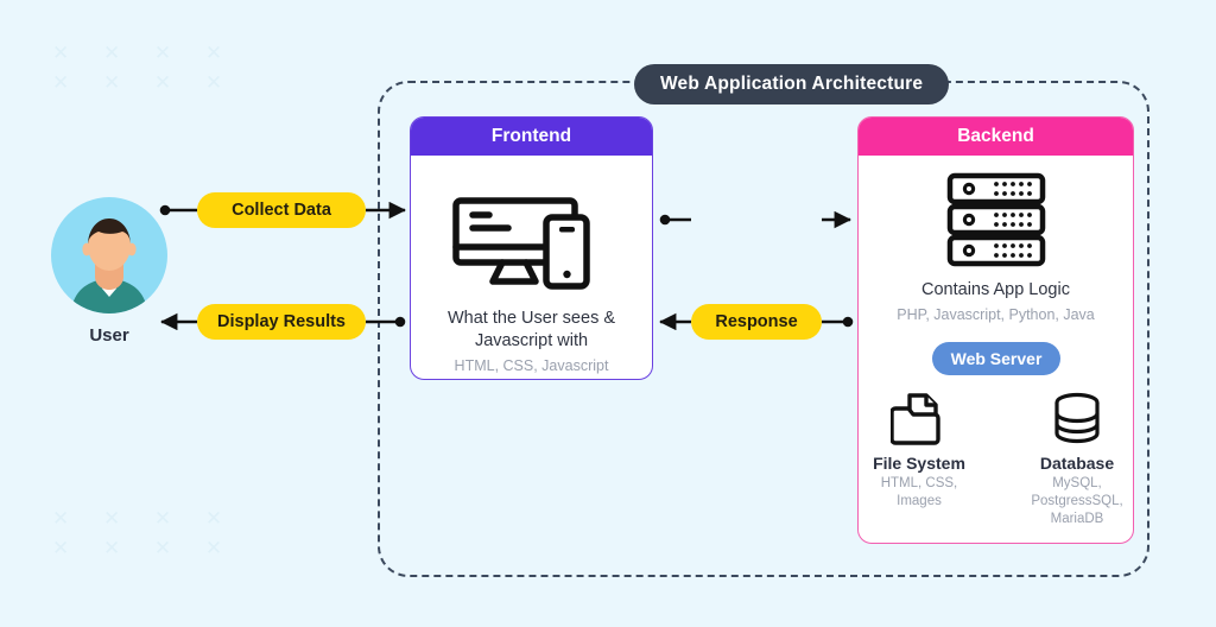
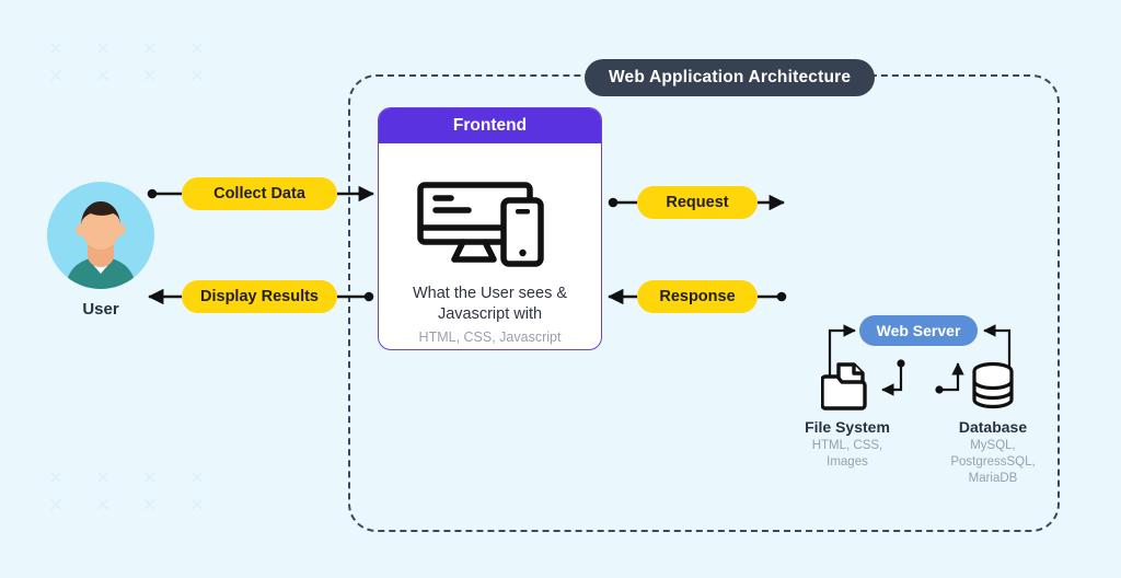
  Web Application Architecture
  User
  Collect Data
  Display Results
+ Request
  Response
  Frontend
  What the User sees & Javascript with
  HTML, CSS, Javascript
- Backend
- Contains App Logic
- PHP, Javascript, Python, Java
  Web Server
  File System
  HTML, CSS,
  Images
  Database
  MySQL,
  PostgressSQL,
  MariaDB
